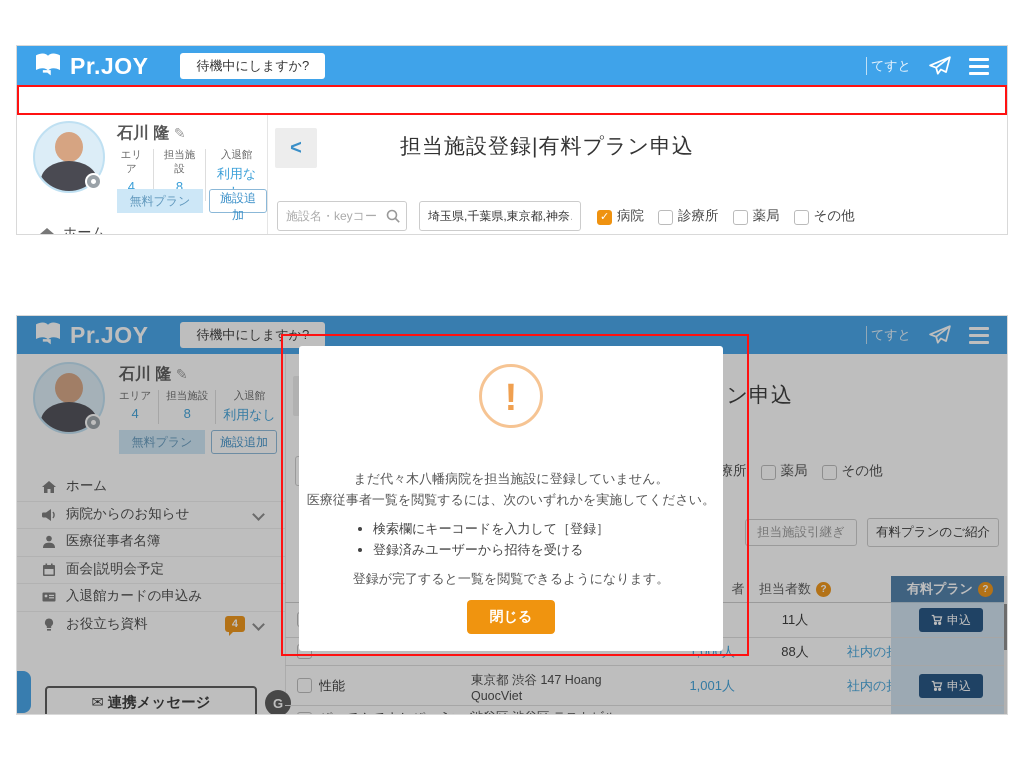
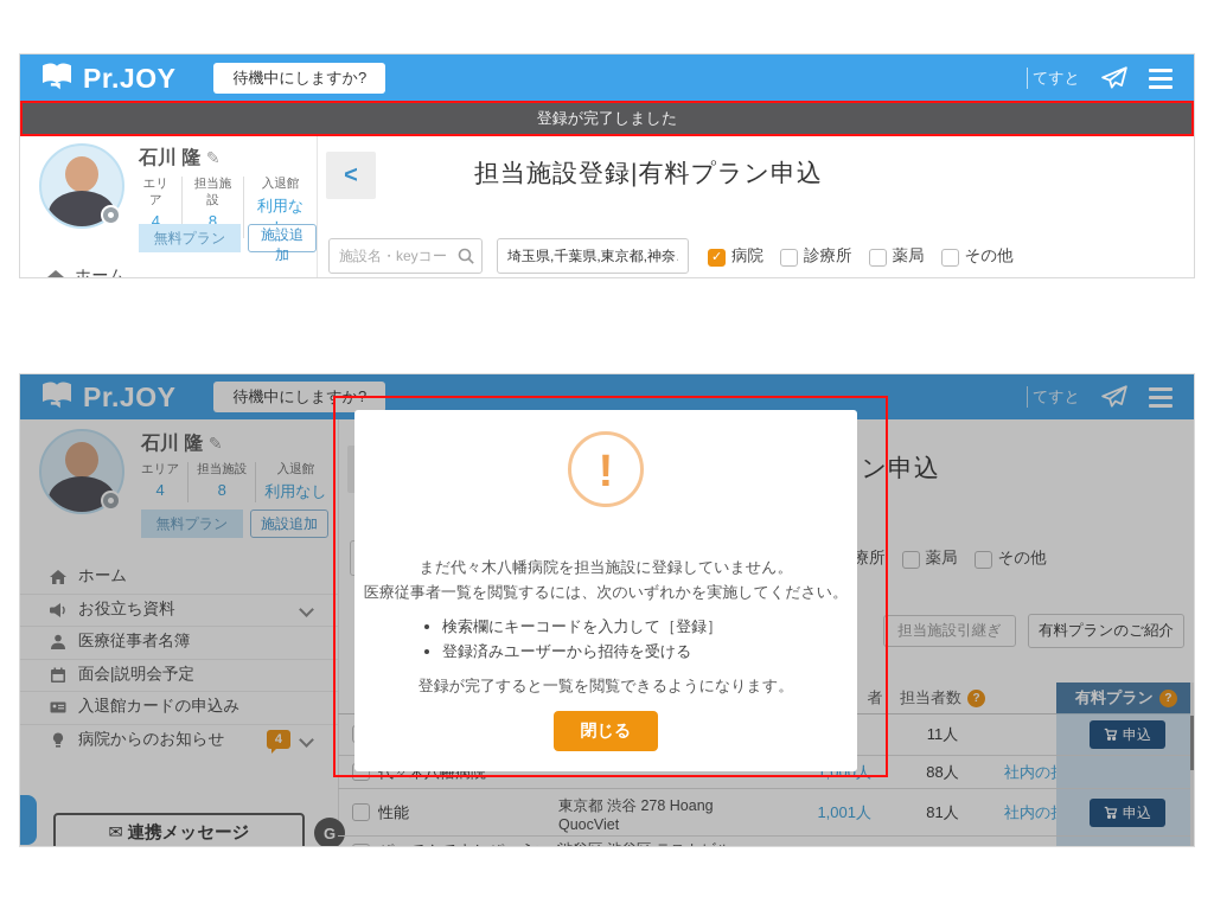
  Pr.JOY
  待機中にしますか?
  てすと
+ 登録が完了しました
  石川 隆 ✎
  エリア
  4
  担当施設
  8
  入退館
  利用な
  無料プラン
  施設追加
  ホーム
  <
  担当施設登録|有料プラン申込
  施設名・keyコー
  埼玉県,千葉県,東京都,神奈
  病院
  診療所
  薬局
  その他
  Pr.JOY
  待機中にしますか?
  てすと
  石川 隆 ✎
  エリア
  4
  担当施設
  8
  入退館
  利用なし
  無料プラン
  施設追加
  ホーム
- 病院からのお知らせ
+ お役立ち資料
  医療従事者名簿
  面会|説明会予定
  入退館カードの申込み
- お役立ち資料
+ 病院からのお知らせ
  4
  ✉ 連携メッセージ
  G
  薬局
  その他
  担当施設引継ぎ
  有料プランのご紹介
  者
  担当者数
  ?
  有料プラン
  ?
  11人
  申込
+ 代々木八幡病院
  1,000人
  88人
  社内の
  性能
- 東京都 渋谷 147 Hoang QuocViet
+ 東京都 渋谷 278 Hoang QuocViet
  1,001人
+ 81人
  社内の
  申込
  !
  まだ代々木八幡病院を担当施設に登録していません。
  医療従事者一覧を閲覧するには、次のいずれかを実施してください。
  検索欄にキーコードを入力して［登録］
  登録済みユーザーから招待を受ける
  登録が完了すると一覧を閲覧できるようになります。
  閉じる
